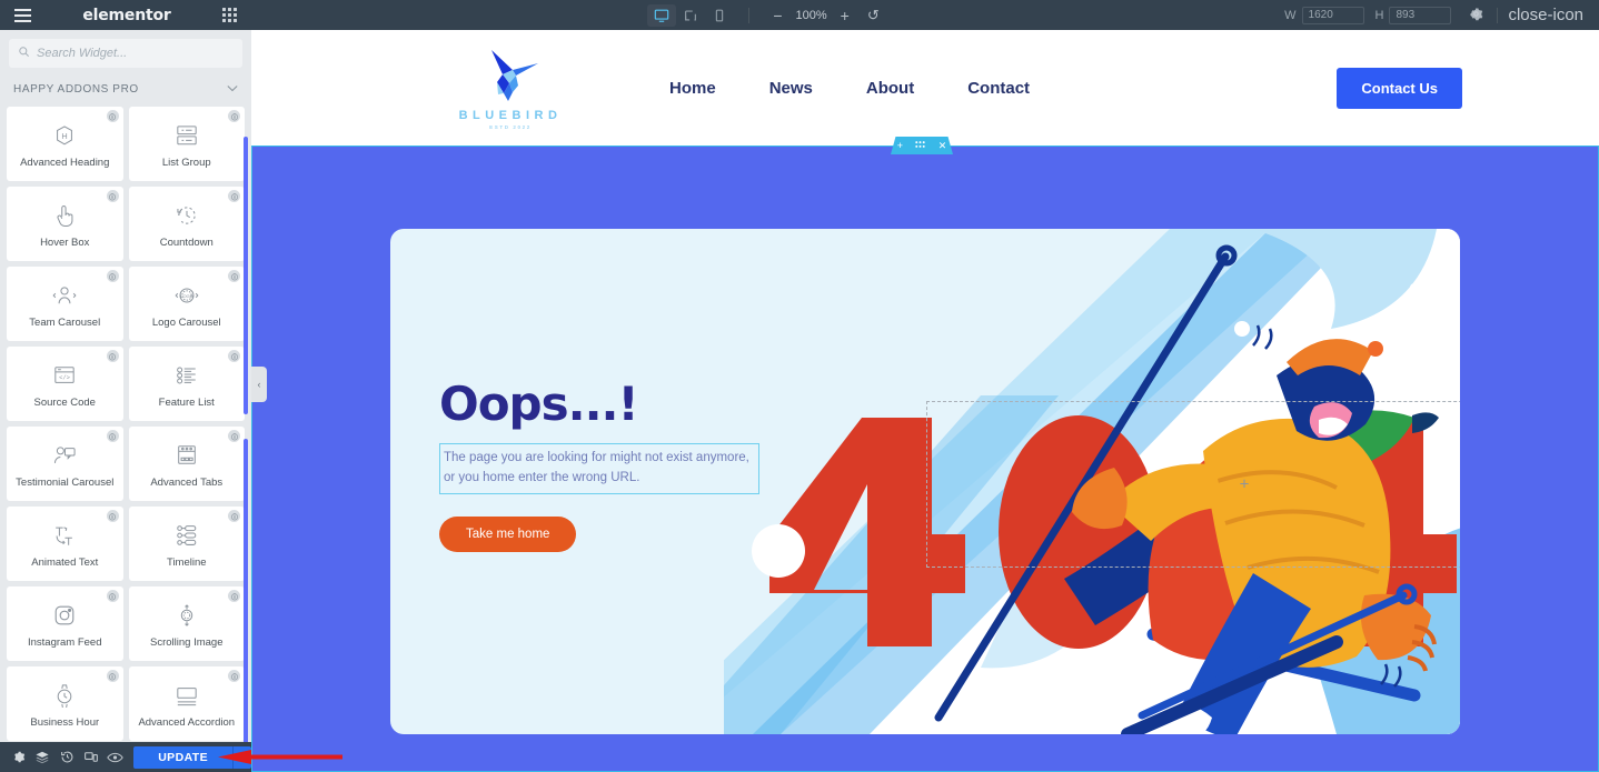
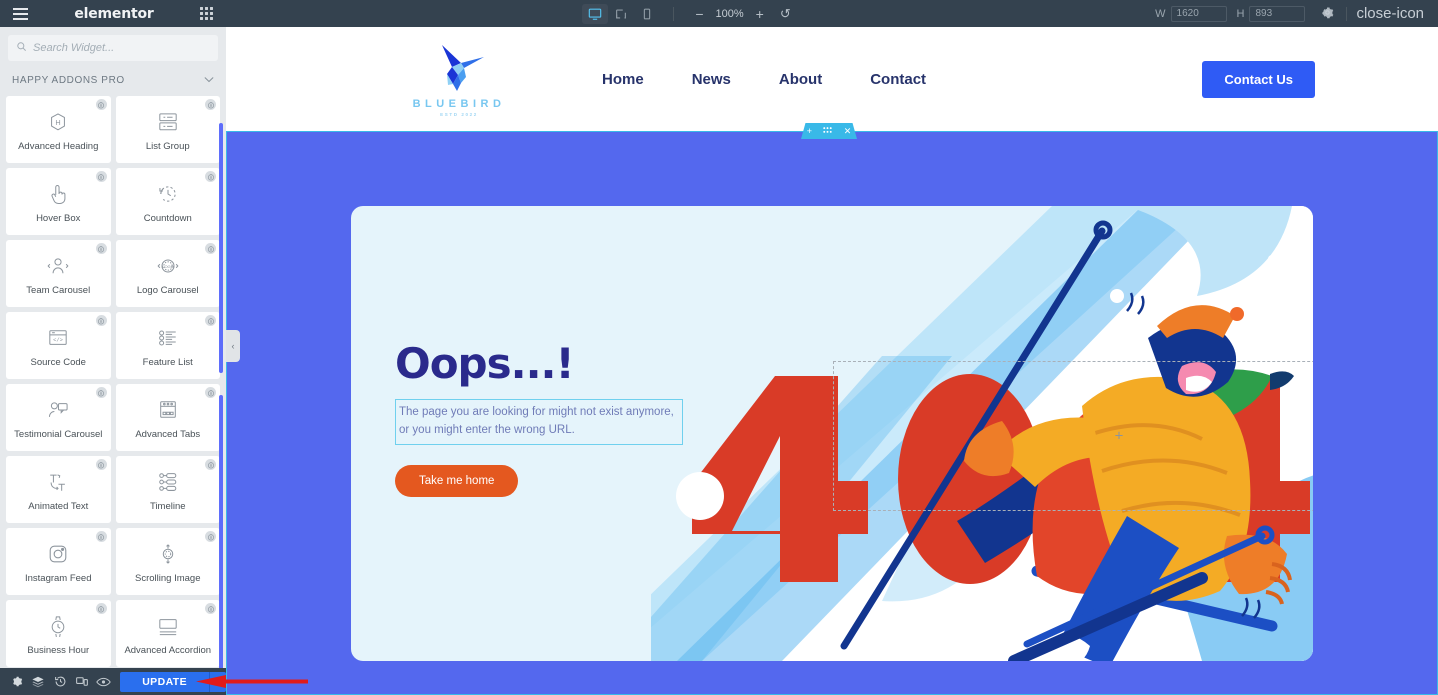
  elementor
  −
  100%
  +
  ↺
  W
  1620
  H
  893
  close-icon
  Search Widget...
  HAPPY ADDONS PRO
  H
  Advanced Heading
  List Group
  Hover Box
  Countdown
  Team Carousel
  Logo Carousel
  Source Code
  Feature List
  Testimonial Carousel
  Advanced Tabs
  Animated Text
  Timeline
  Instagram Feed
  Scrolling Image
  Business Hour
  Advanced Accordion
  ‹
  UPDATE
  BLUEBIRD
  Home
  News
  About
  Contact
  Contact Us
  +
  ✕
  Oops...!
- The page you are looking for might not exist anymore, or you home enter the wrong URL.
+ The page you are looking for might not exist anymore, or you might enter the wrong URL.
  Take me home
  +
